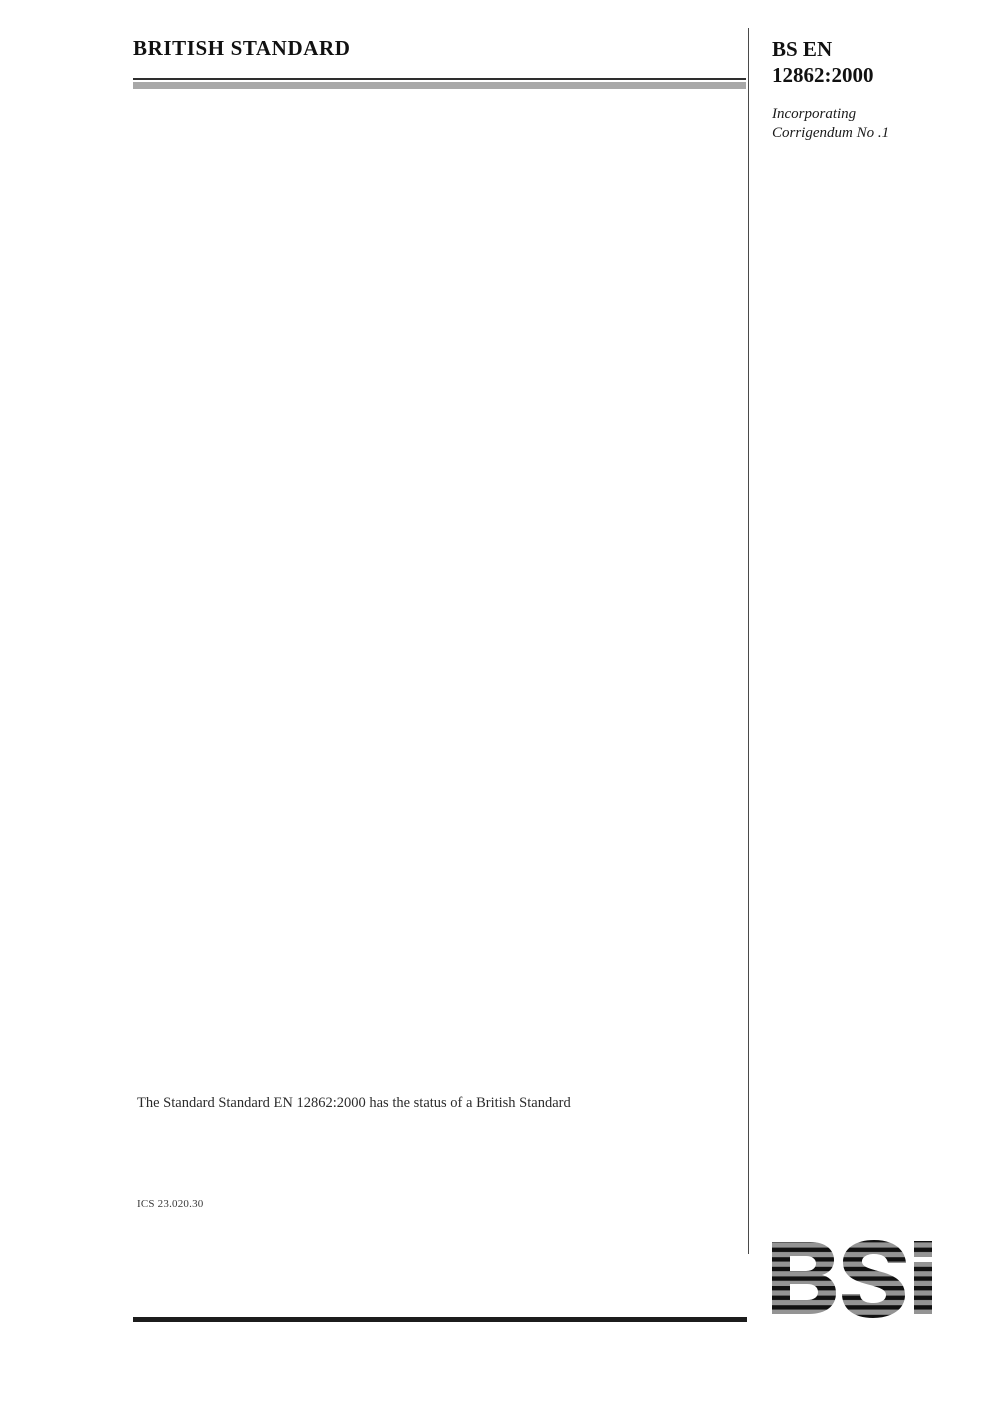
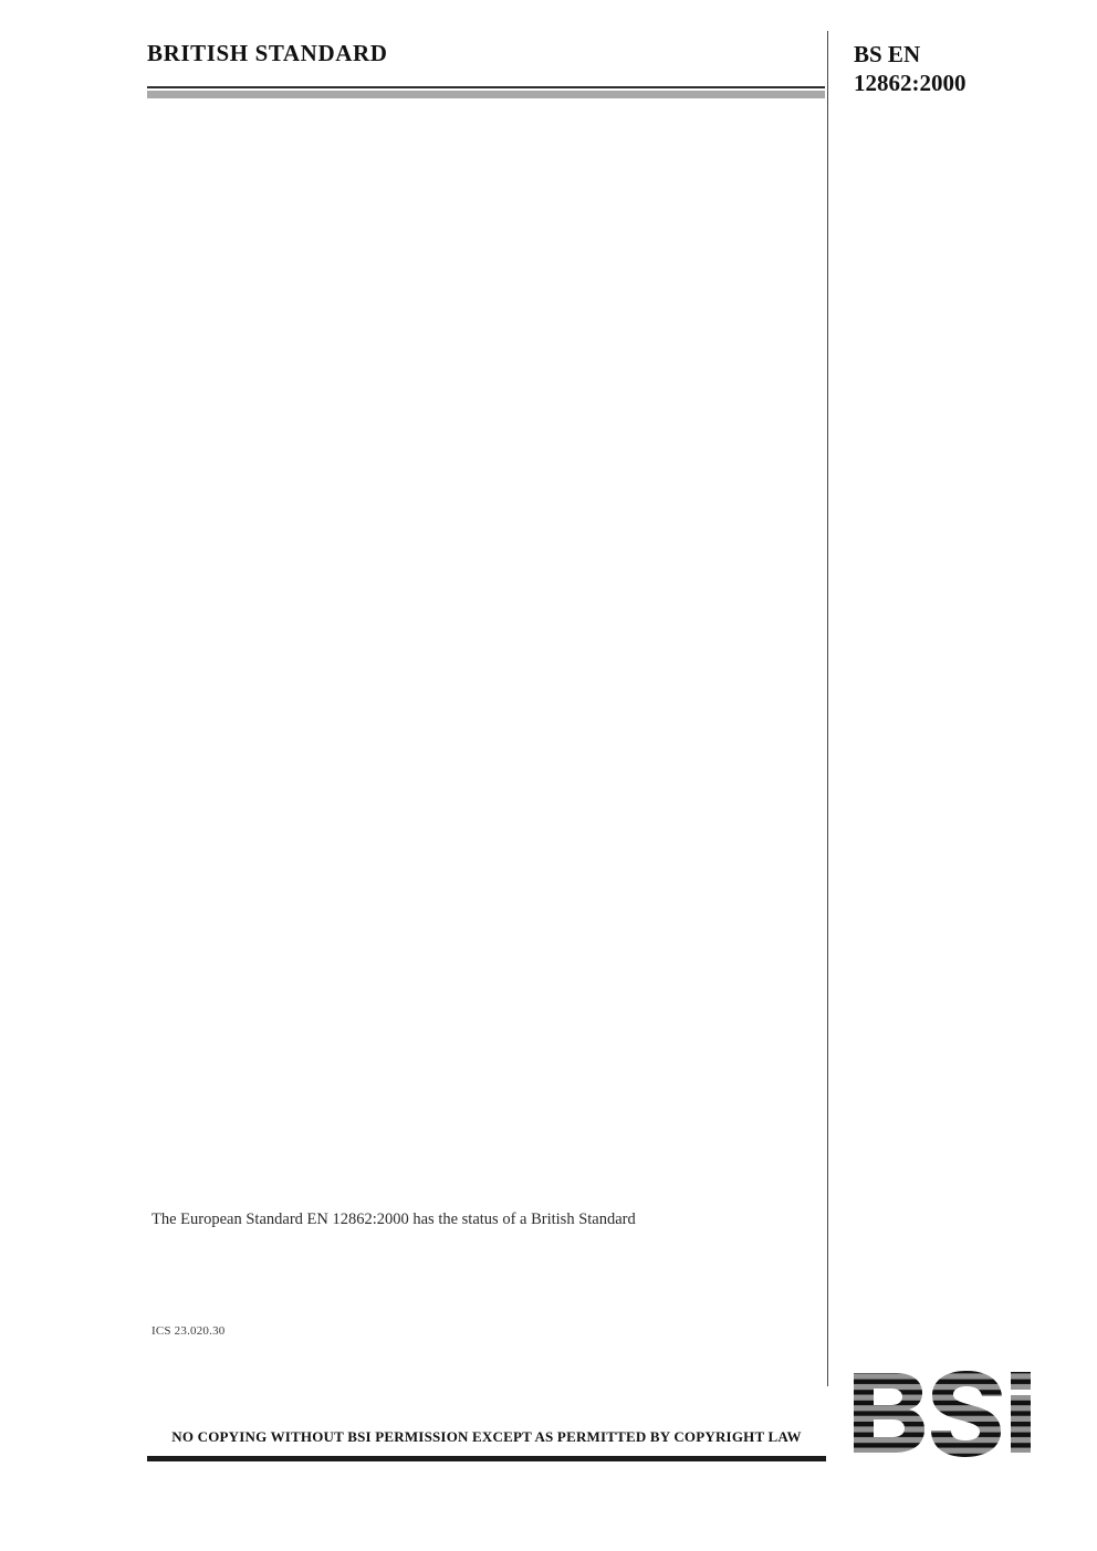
  BRITISH STANDARD
  BS EN
  12862:2000
- Incorporating
- Corrigendum No .1
- The Standard Standard EN 12862:2000 has the status of a British Standard
+ The European Standard EN 12862:2000 has the status of a British Standard
  ICS 23.020.30
+ NO COPYING WITHOUT BSI PERMISSION EXCEPT AS PERMITTED BY COPYRIGHT LAW
